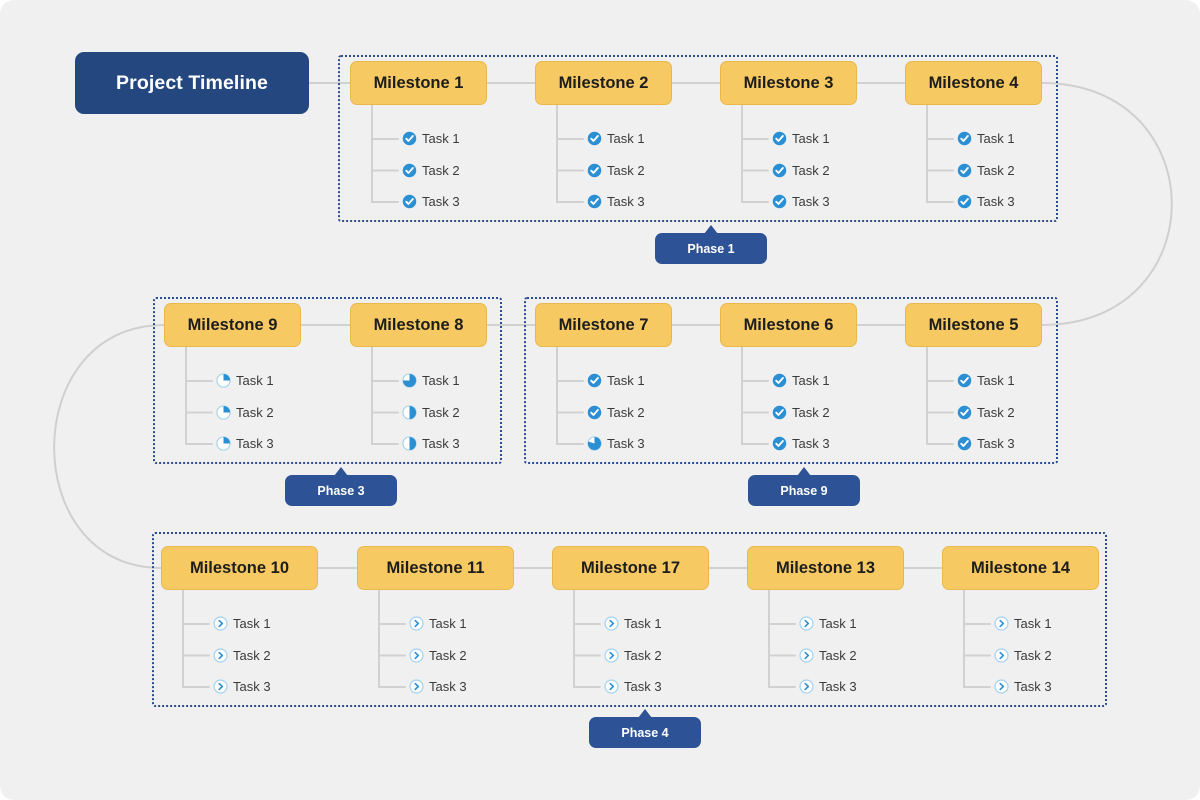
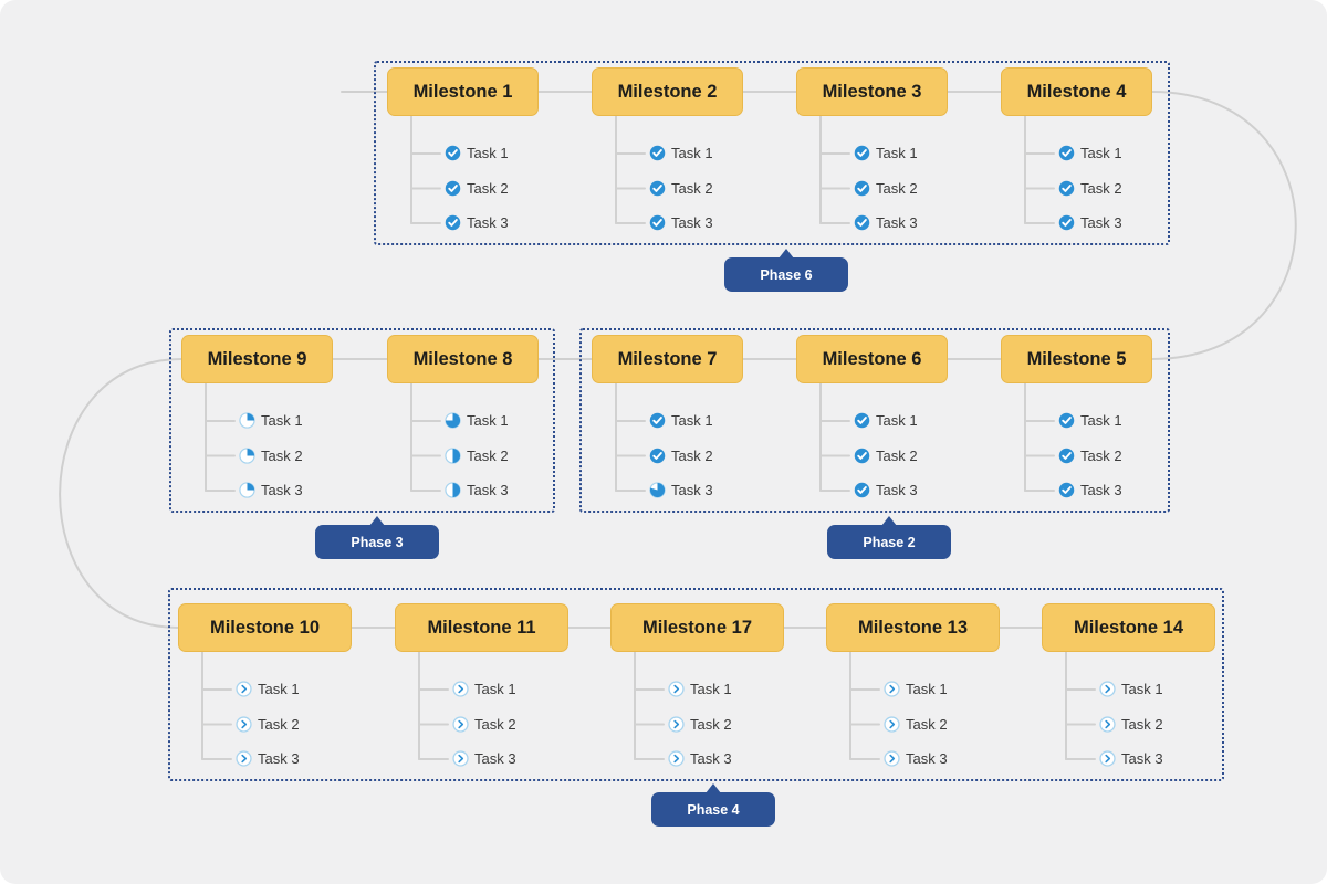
- Project Timeline
  Milestone 1
  Task 1
  Task 2
  Task 3
  Milestone 2
  Task 1
  Task 2
  Task 3
  Milestone 3
  Task 1
  Task 2
  Task 3
  Milestone 4
  Task 1
  Task 2
  Task 3
  Milestone 7
  Task 1
  Task 2
  Task 3
  Milestone 6
  Task 1
  Task 2
  Task 3
  Milestone 5
  Task 1
  Task 2
  Task 3
  Milestone 9
  Task 1
  Task 2
  Task 3
  Milestone 8
  Task 1
  Task 2
  Task 3
  Milestone 10
  Task 1
  Task 2
  Task 3
  Milestone 11
  Task 1
  Task 2
  Task 3
  Milestone 17
  Task 1
  Task 2
  Task 3
  Milestone 13
  Task 1
  Task 2
  Task 3
  Milestone 14
  Task 1
  Task 2
  Task 3
- Phase 1
+ Phase 6
- Phase 9
+ Phase 2
  Phase 3
  Phase 4
